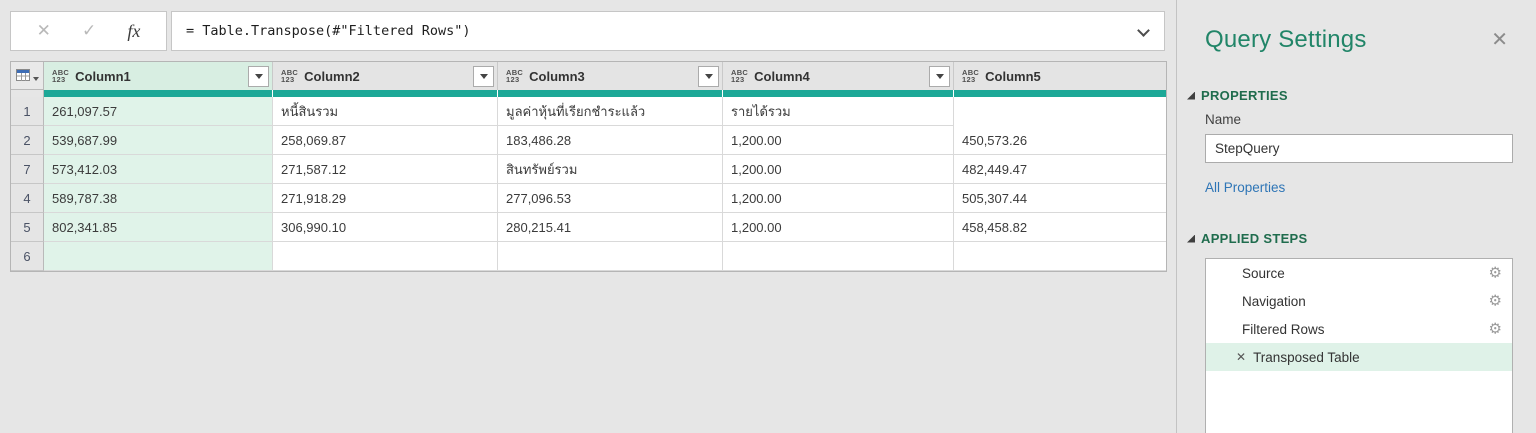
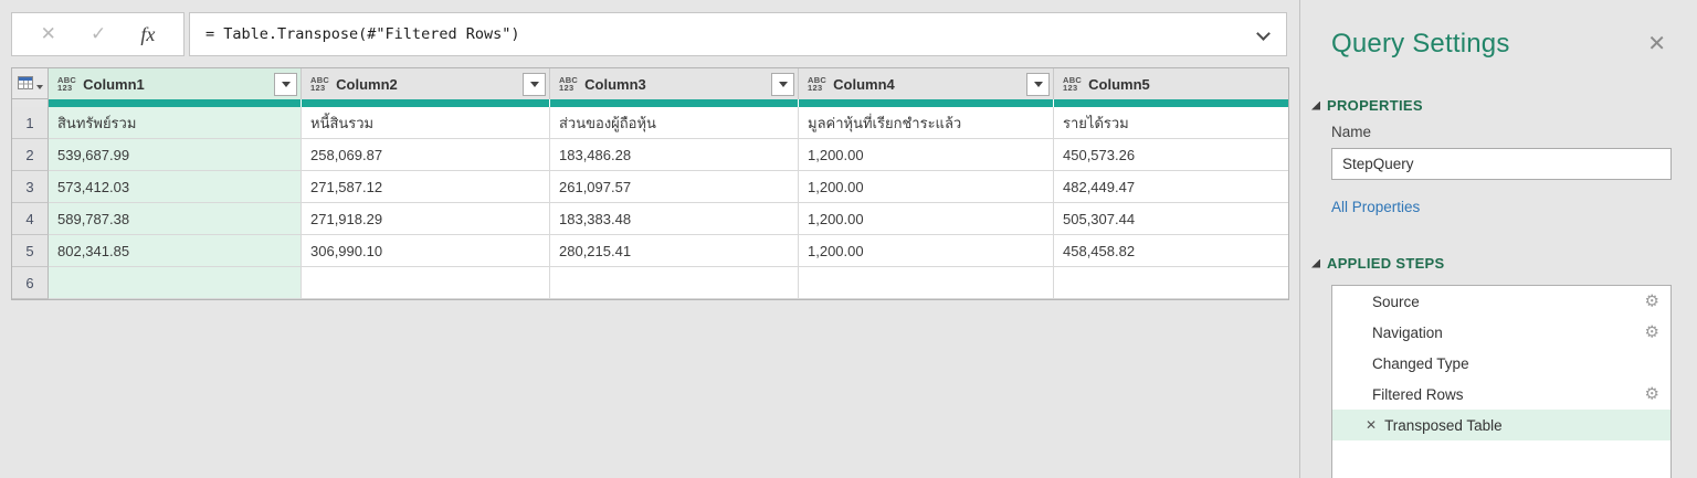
  ✕
  ✓
  fx
  = Table.Transpose(#"Filtered Rows")
  ABC
  123
  Column1
  ABC
  123
  Column2
  ABC
  123
  Column3
  ABC
  123
  Column4
  ABC
  123
  Column5
  1
- 261,097.57
+ สินทรัพย์รวม
  หนี้สินรวม
+ ส่วนของผู้ถือหุ้น
  มูลค่าหุ้นที่เรียกชำระแล้ว
  รายได้รวม
  2
  539,687.99
  258,069.87
  183,486.28
  1,200.00
  450,573.26
- 7
+ 3
  573,412.03
  271,587.12
- สินทรัพย์รวม
+ 261,097.57
  1,200.00
  482,449.47
  4
  589,787.38
  271,918.29
- 277,096.53
+ 183,383.48
  1,200.00
  505,307.44
  5
  802,341.85
  306,990.10
  280,215.41
  1,200.00
  458,458.82
  6
  Query Settings
  ✕
  PROPERTIES
  Name
  StepQuery
  All Properties
  APPLIED STEPS
  Source
  ⚙
  Navigation
  ⚙
+ Changed Type
  Filtered Rows
  ⚙
  ✕
  Transposed Table
